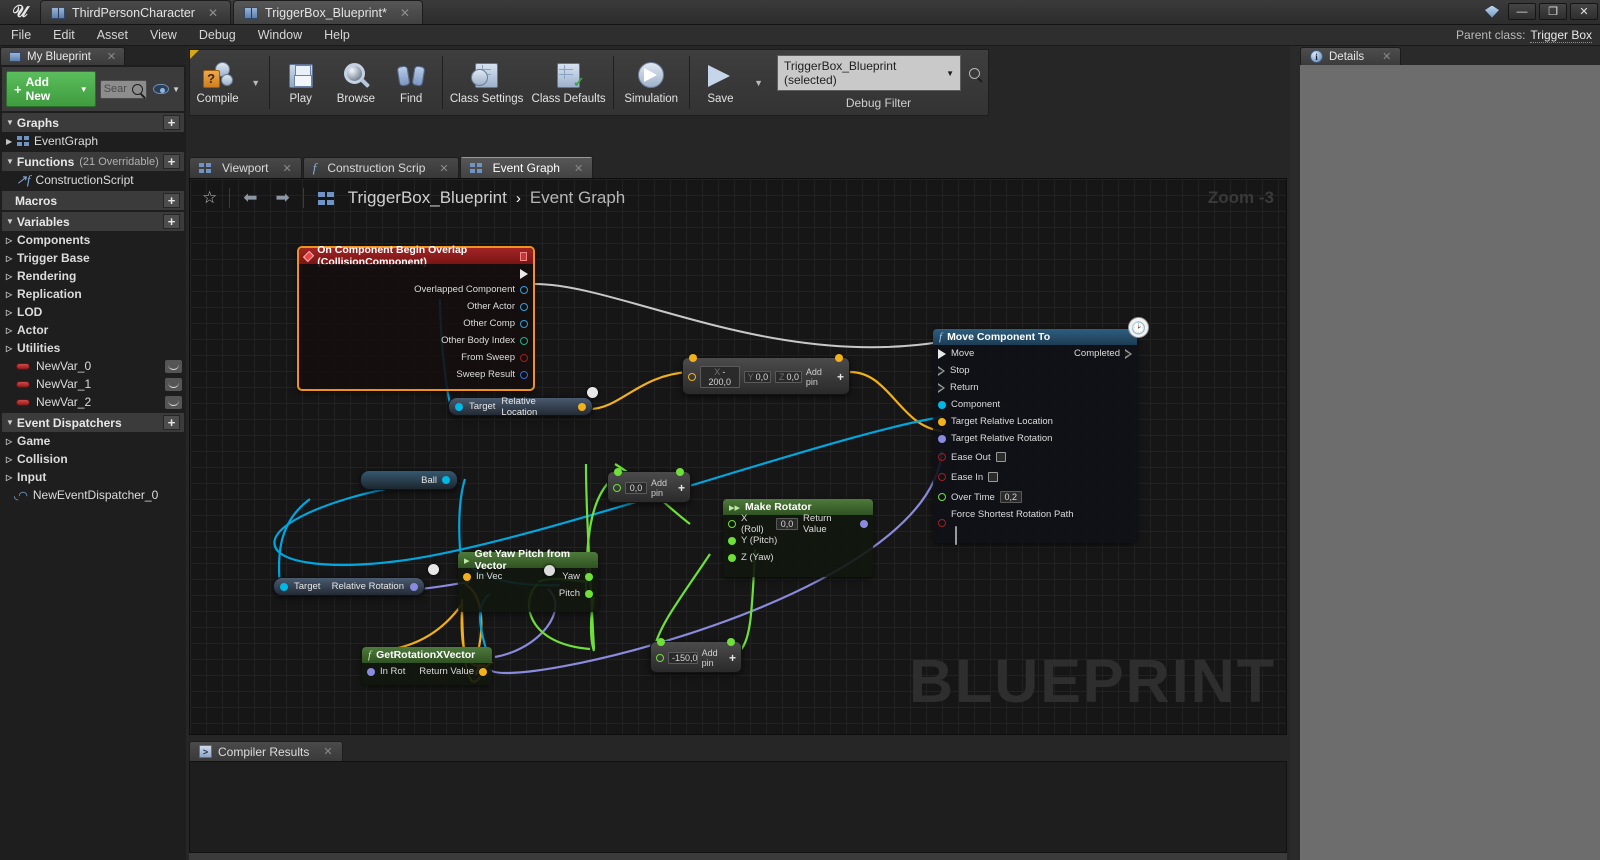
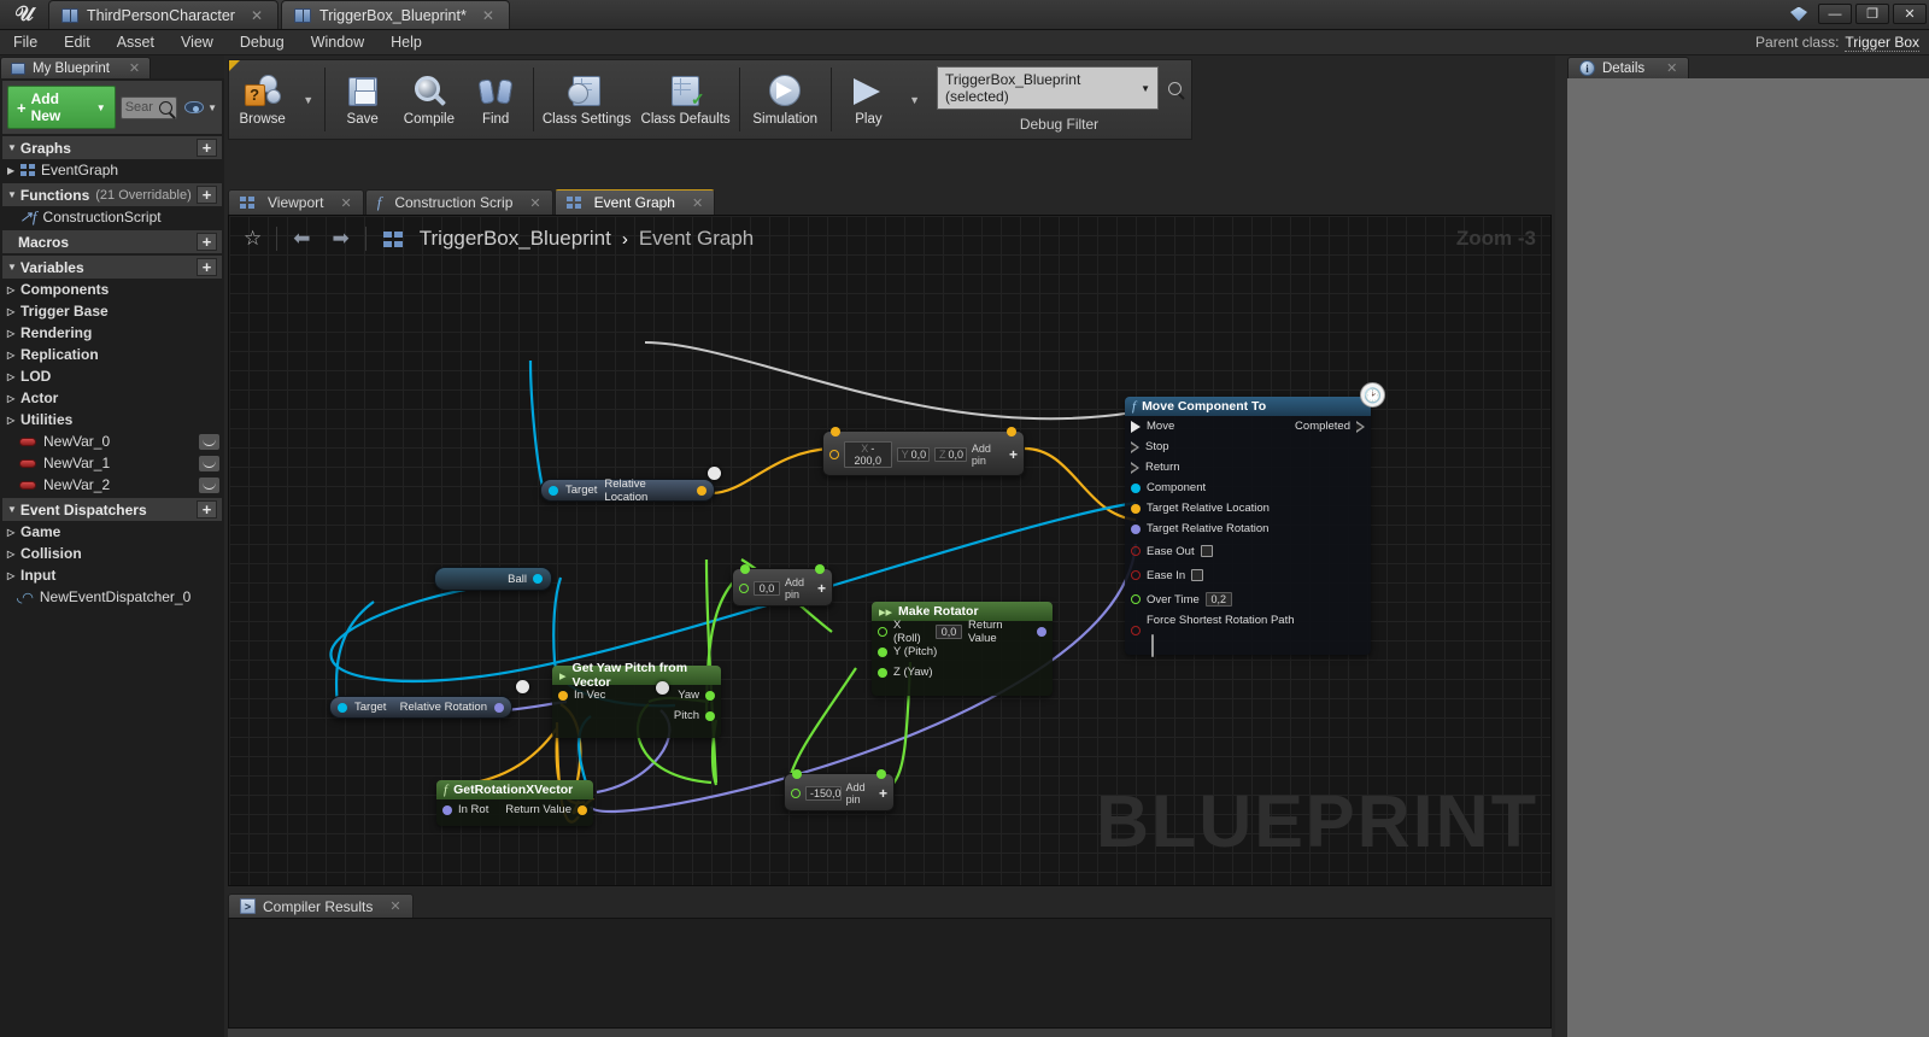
  𝒰
  ThirdPersonCharacter
  ✕
  TriggerBox_Blueprint*
  ✕
  —
  ❐
  ✕
  File
  Edit
  Asset
  View
  Debug
  Window
  Help
  Parent class:
  Trigger Box
  My Blueprint
  ✕
  +
  Add New
  ▼
  Sear
  ▼
  ▼
  Graphs
  +
  ▶
  EventGraph
  ▼
  Functions
  (21 Overridable)
  +
  ↗f
  ConstructionScript
  Macros
  +
  ▼
  Variables
  +
  ▷
  Components
  ▷
  Trigger Base
  ▷
  Rendering
  ▷
  Replication
  ▷
  LOD
  ▷
  Actor
  ▷
  Utilities
  NewVar_0
  NewVar_1
  NewVar_2
  ▼
  Event Dispatchers
  +
  ▷
  Game
  ▷
  Collision
  ▷
  Input
  ◟◠
  NewEventDispatcher_0
  ?
- Compile
+ Browse
  ▼
- Play
+ Save
- Browse
+ Compile
  Find
  Class Settings
  ✓
  Class Defaults
  Simulation
- Save
+ Play
  ▼
  TriggerBox_Blueprint (selected)
  ▼
  Debug Filter
  Viewport
  ✕
  f
  Construction Scrip
  ✕
  Event Graph
  ✕
  ☆
  ⬅
  ➡
  TriggerBox_Blueprint
  ›
  Event Graph
  Zoom -3
  BLUEPRINT
- On Component Begin Overlap (CollisionComponent)
- Overlapped Component
- Other Actor
- Other Comp
- Other Body Index
- From Sweep
- Sweep Result
  Target
  Relative Location
  X -200,0
  Y 0,0
  Z 0,0
  Add pin
  +
  Ball
  Target
  Relative Rotation
  0,0
  Add pin
  +
  ▸▸
  Make Rotator
  X (Roll)
  0,0
  Return Value
  Y (Pitch)
  Z (Yaw)
  ▸
  Get Yaw Pitch from Vector
  In Vec
  Yaw
  Pitch
  f
  GetRotationXVector
  In Rot
  Return Value
  -150,0
  Add pin
  +
  🕑
  f
  Move Component To
  Move
  Completed
  Stop
  Return
  Component
  Target Relative Location
  Target Relative Rotation
  Ease Out
  Ease In
  Over Time
  0,2
  Force Shortest Rotation Path
  >
  Compiler Results
  ✕
  i
  Details
  ✕
